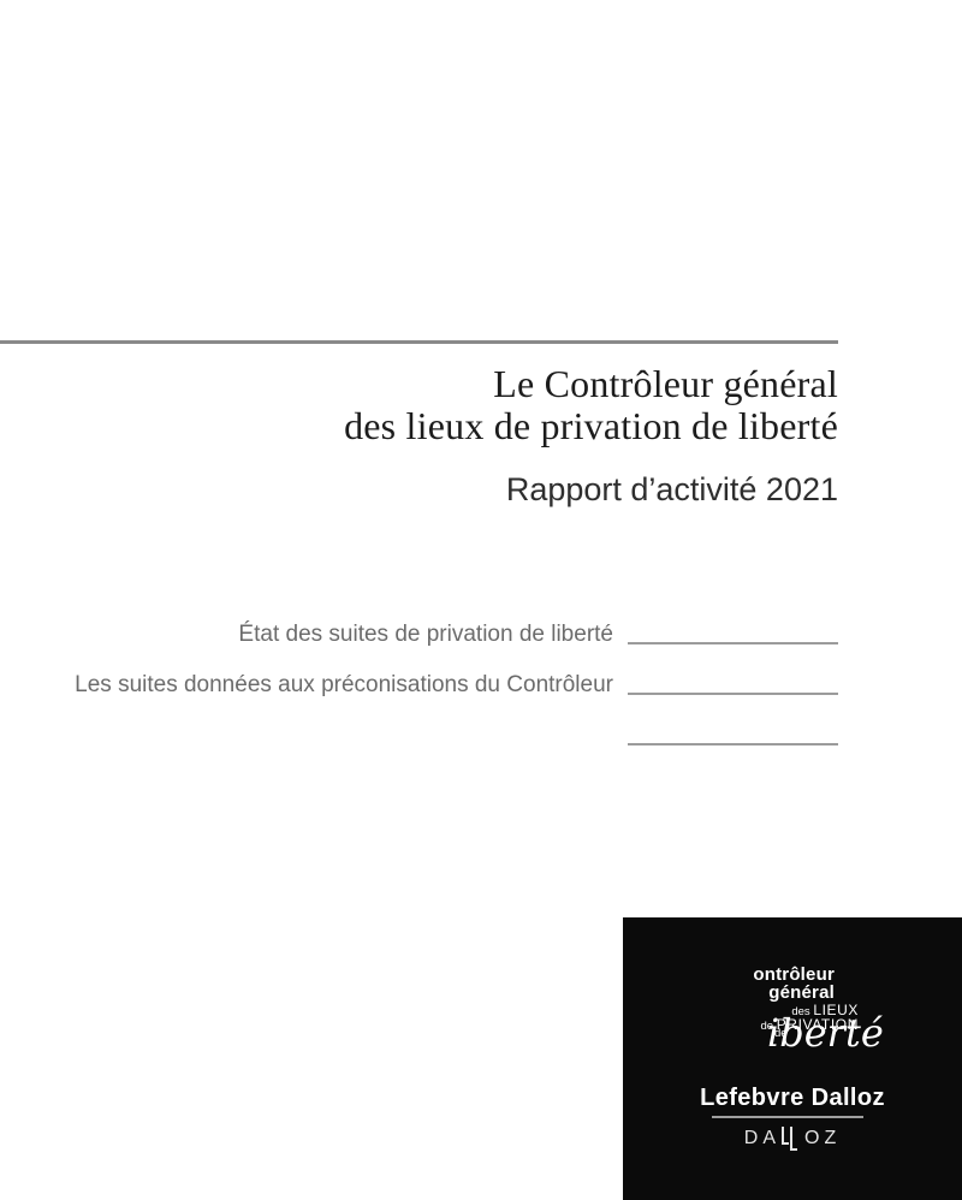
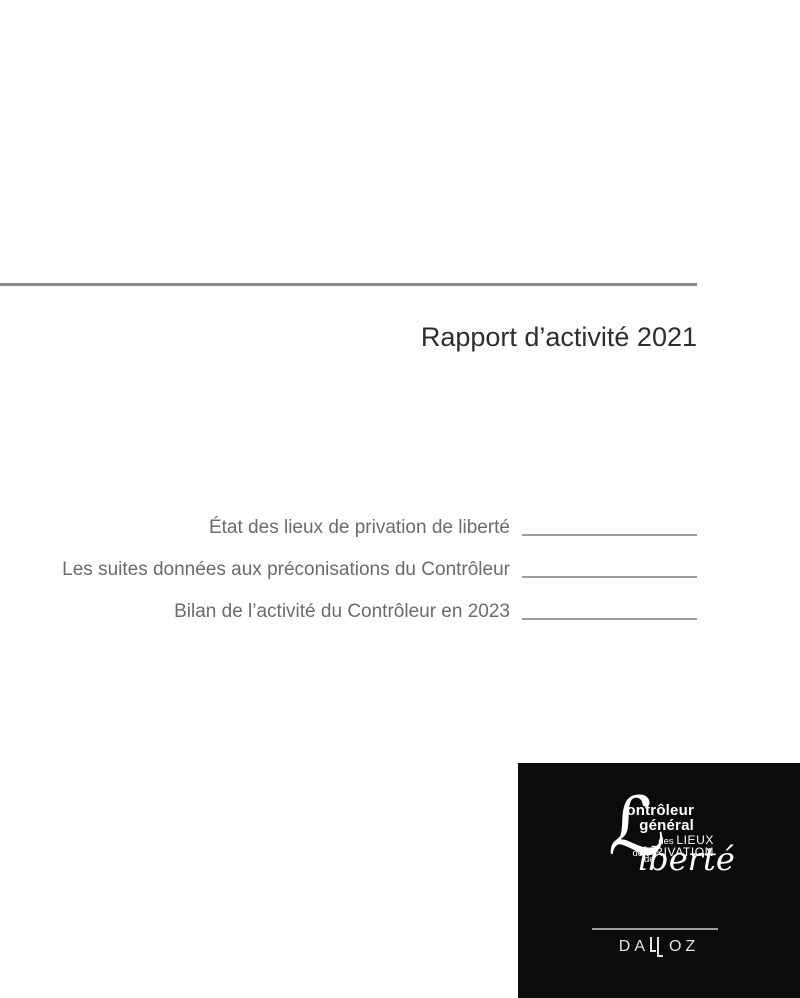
- Le Contrôleur général
- des lieux de privation de liberté
  Rapport d’activité 2021
- État des suites de privation de liberté
+ État des lieux de privation de liberté
  Les suites données aux préconisations du Contrôleur
+ Bilan de l’activité du Contrôleur en 2023
+ ℒ
  ontrôleur
  général
  des LIEUX
  de PRIVATION
  de
  iberté
- Lefebvre Dalloz
  DA OZ
